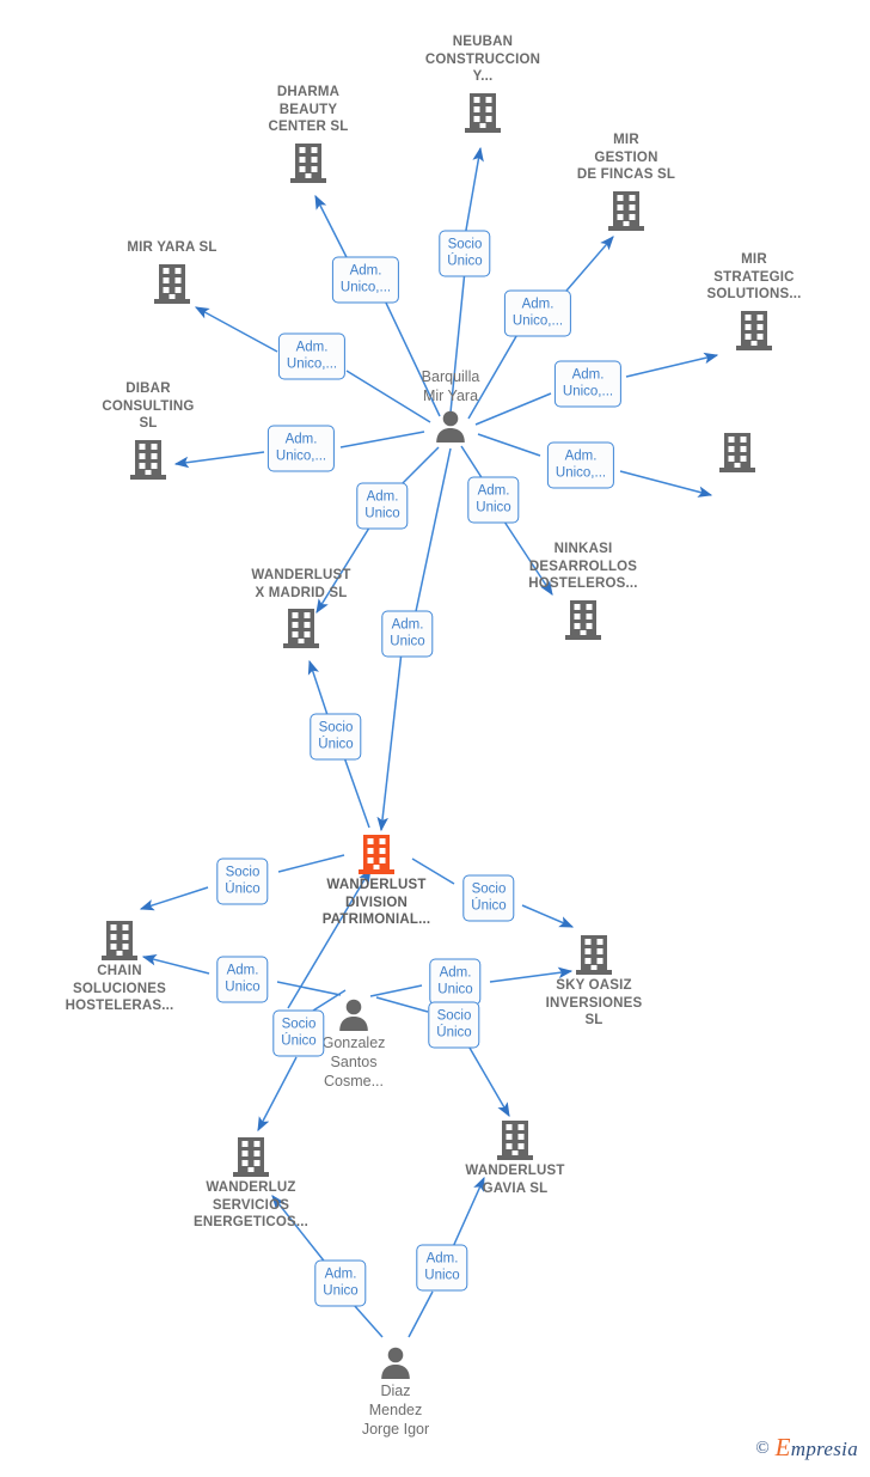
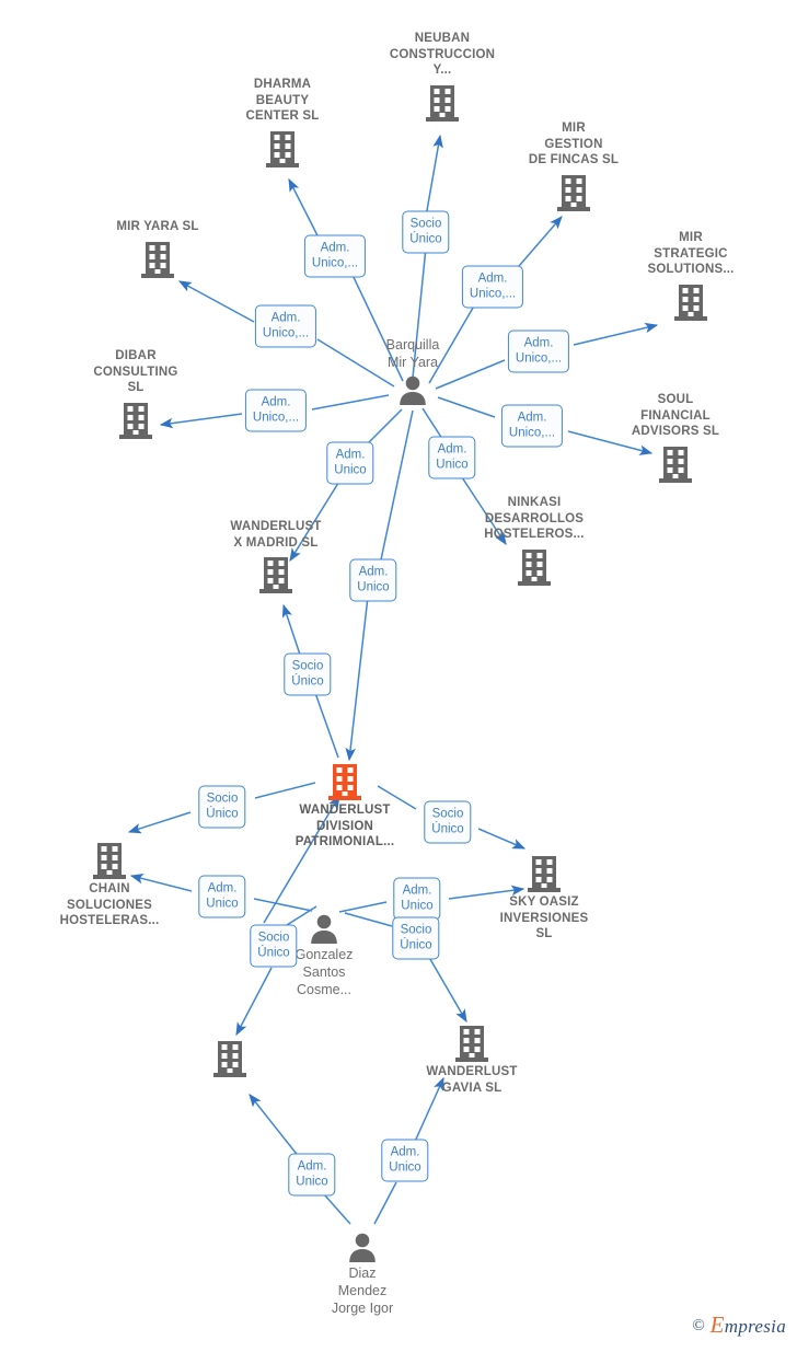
  NEUBAN
  CONSTRUCCION
  Y...
  DHARMA
  BEAUTY
  CENTER SL
  MIR
  GESTION
  DE FINCAS SL
  MIR YARA SL
  MIR
  STRATEGIC
  SOLUTIONS...
  DIBAR
  CONSULTING
  SL
+ SOUL
+ FINANCIAL
+ ADVISORS SL
  Barquilla
  Mir Yara
  WANDERLUST
  X MADRID SL
  NINKASI
  DESARROLLOS
  HOSTELEROS...
  WANDERLUST
  DIVISION
  PATRIMONIAL...
  CHAIN
  SOLUCIONES
  HOSTELERAS...
  SKY OASIZ
  INVERSIONES
  SL
  Gonzalez
  Santos
  Cosme...
- WANDERLUZ
- SERVICIOS
- ENERGETICOS...
  WANDERLUST
  GAVIA SL
  Diaz
  Mendez
  Jorge Igor
  Socio
  Único
  Adm.
  Unico,...
  Adm.
  Unico,...
  Adm.
  Unico,...
  Adm.
  Unico,...
  Adm.
  Unico,...
  Adm.
  Unico,...
  Adm.
  Unico
  Adm.
  Unico
  Adm.
  Unico
  Socio
  Único
  Socio
  Único
  Socio
  Único
  Adm.
  Unico
  Adm.
  Unico
  Socio
  Único
  Socio
  Único
  Adm.
  Unico
  Adm.
  Unico
  © Empresia
